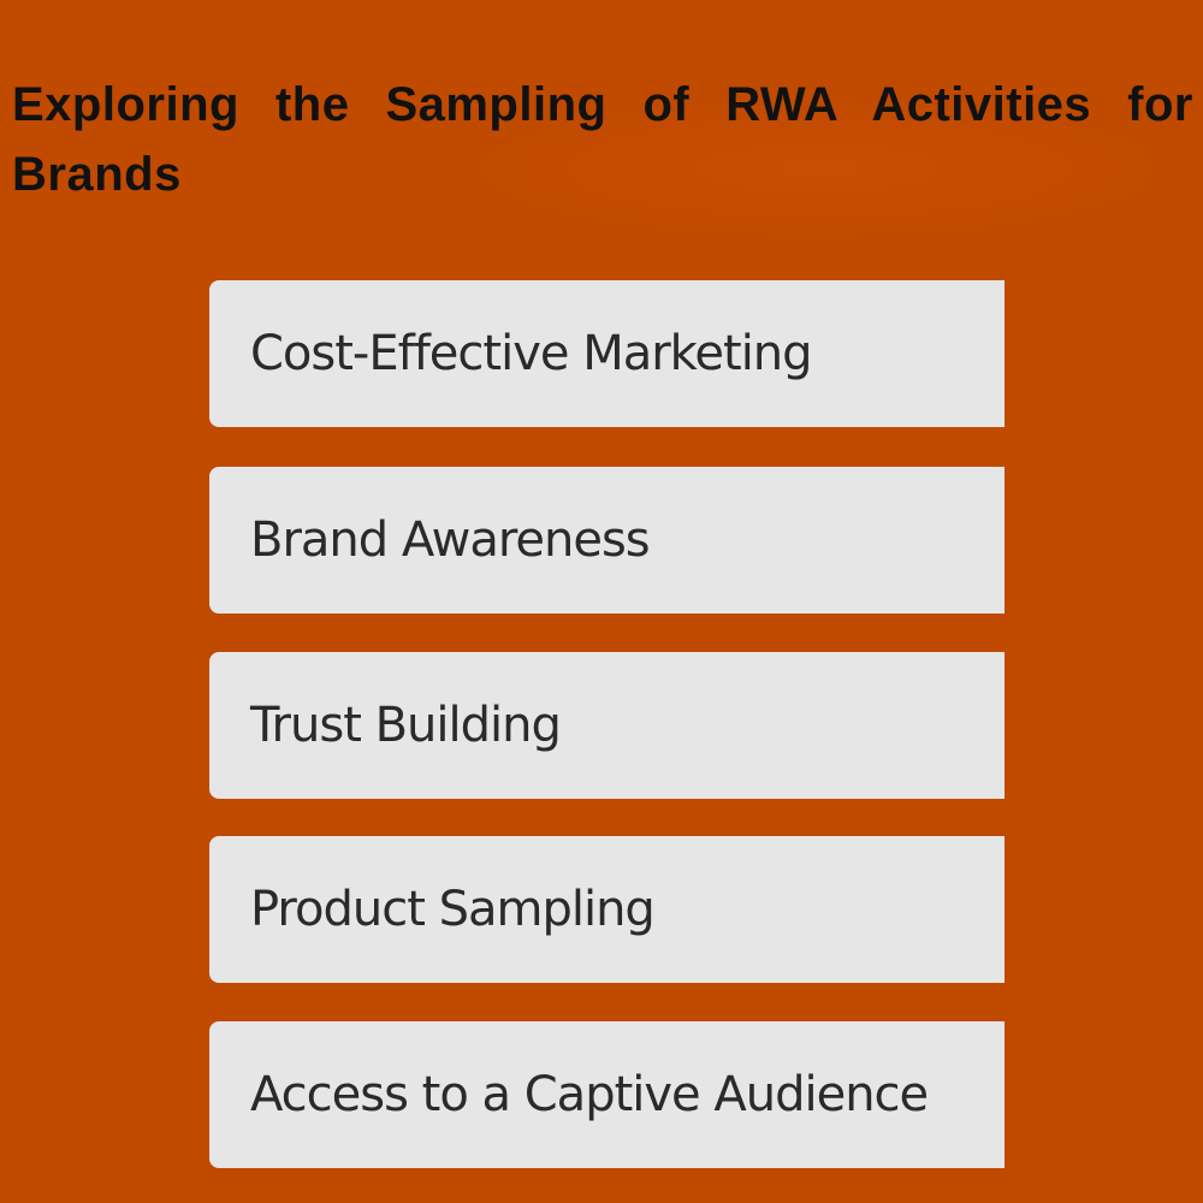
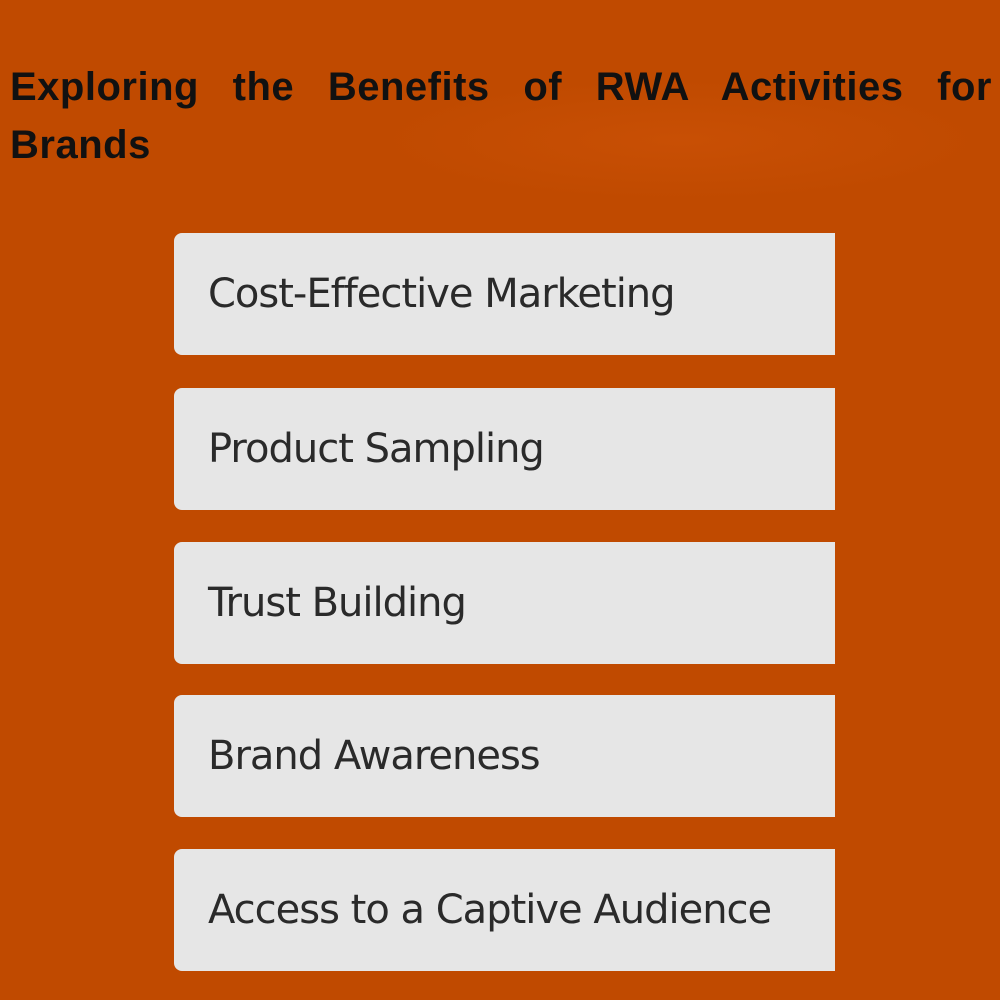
- Exploring the Sampling of RWA Activities for Brands
+ Exploring the Benefits of RWA Activities for Brands
  Cost-Effective Marketing
- Brand Awareness
+ Product Sampling
  Trust Building
- Product Sampling
+ Brand Awareness
  Access to a Captive Audience
